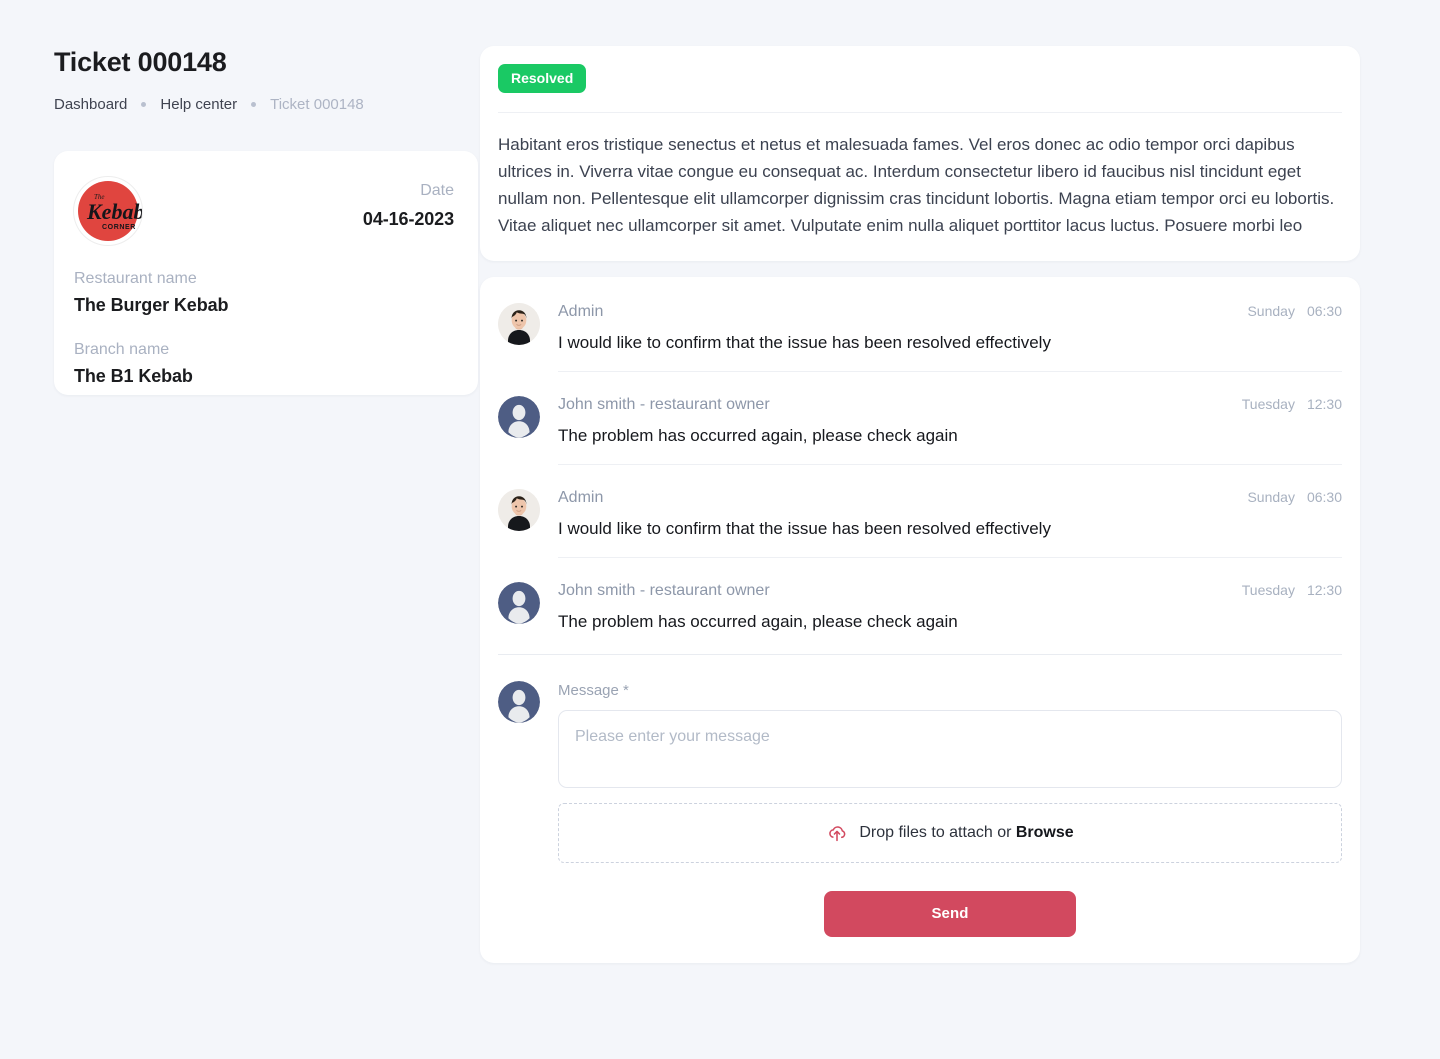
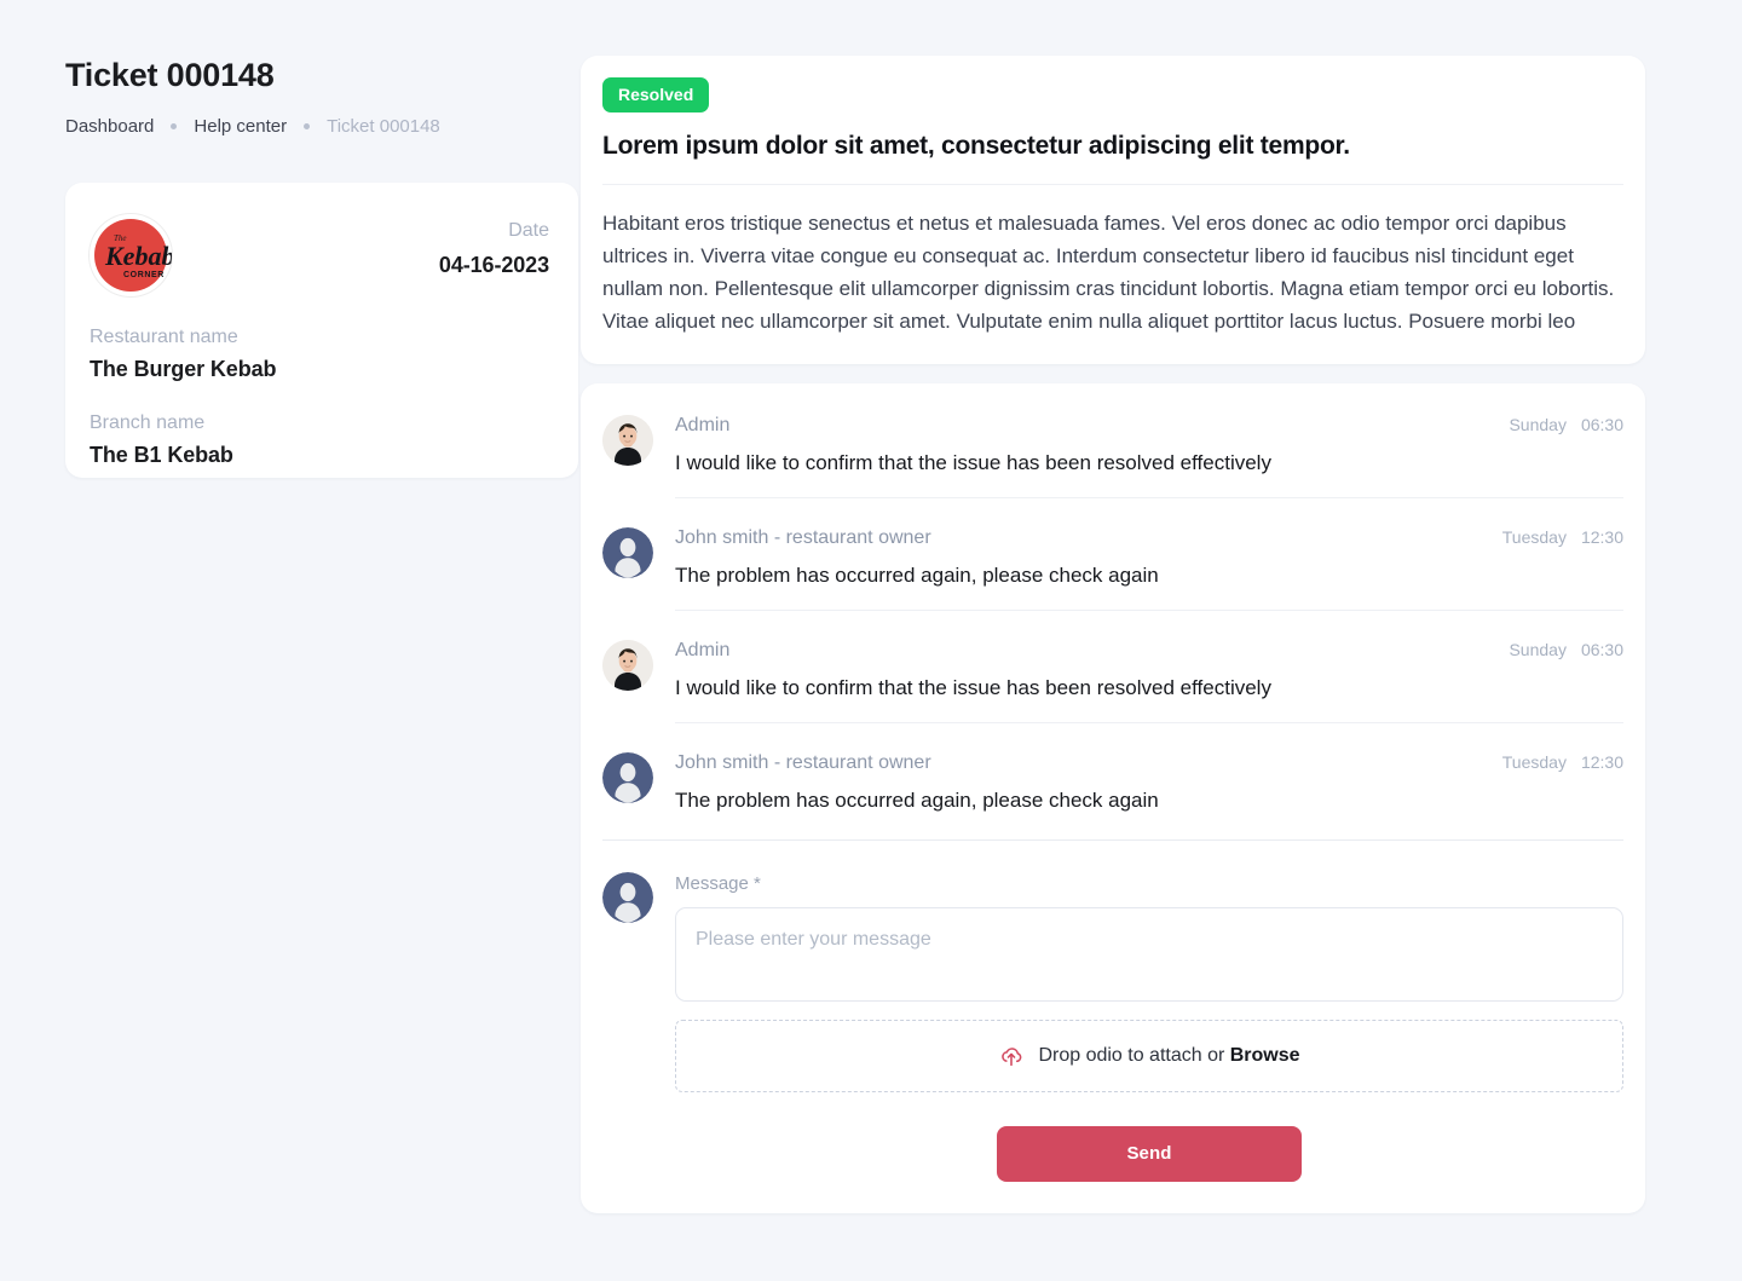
  Ticket 000148
  Dashboard
  Help center
  Ticket 000148
  The
  Kebab
  Date
  04-16-2023
  Restaurant name
  The Burger Kebab
  Branch name
  The B1 Kebab
  Resolved
+ Lorem ipsum dolor sit amet, consectetur adipiscing elit tempor.
  Habitant eros tristique senectus et netus et malesuada fames. Vel eros donec ac odio tempor orci dapibus ultrices in. Viverra vitae congue eu consequat ac. Interdum consectetur libero id faucibus nisl tincidunt eget nullam non. Pellentesque elit ullamcorper dignissim cras tincidunt lobortis. Magna etiam tempor orci eu lobortis. Vitae aliquet nec ullamcorper sit amet. Vulputate enim nulla aliquet porttitor lacus luctus. Posuere morbi leo
  Admin
  Sunday
  06:30
  I would like to confirm that the issue has been resolved effectively
  John smith - restaurant owner
  Tuesday
  12:30
  The problem has occurred again, please check again
  Admin
  Sunday
  06:30
  I would like to confirm that the issue has been resolved effectively
  John smith - restaurant owner
  Tuesday
  12:30
  The problem has occurred again, please check again
  Message *
  Please enter your message
- Drop files to attach or Browse
+ Drop odio to attach or Browse
  Send
